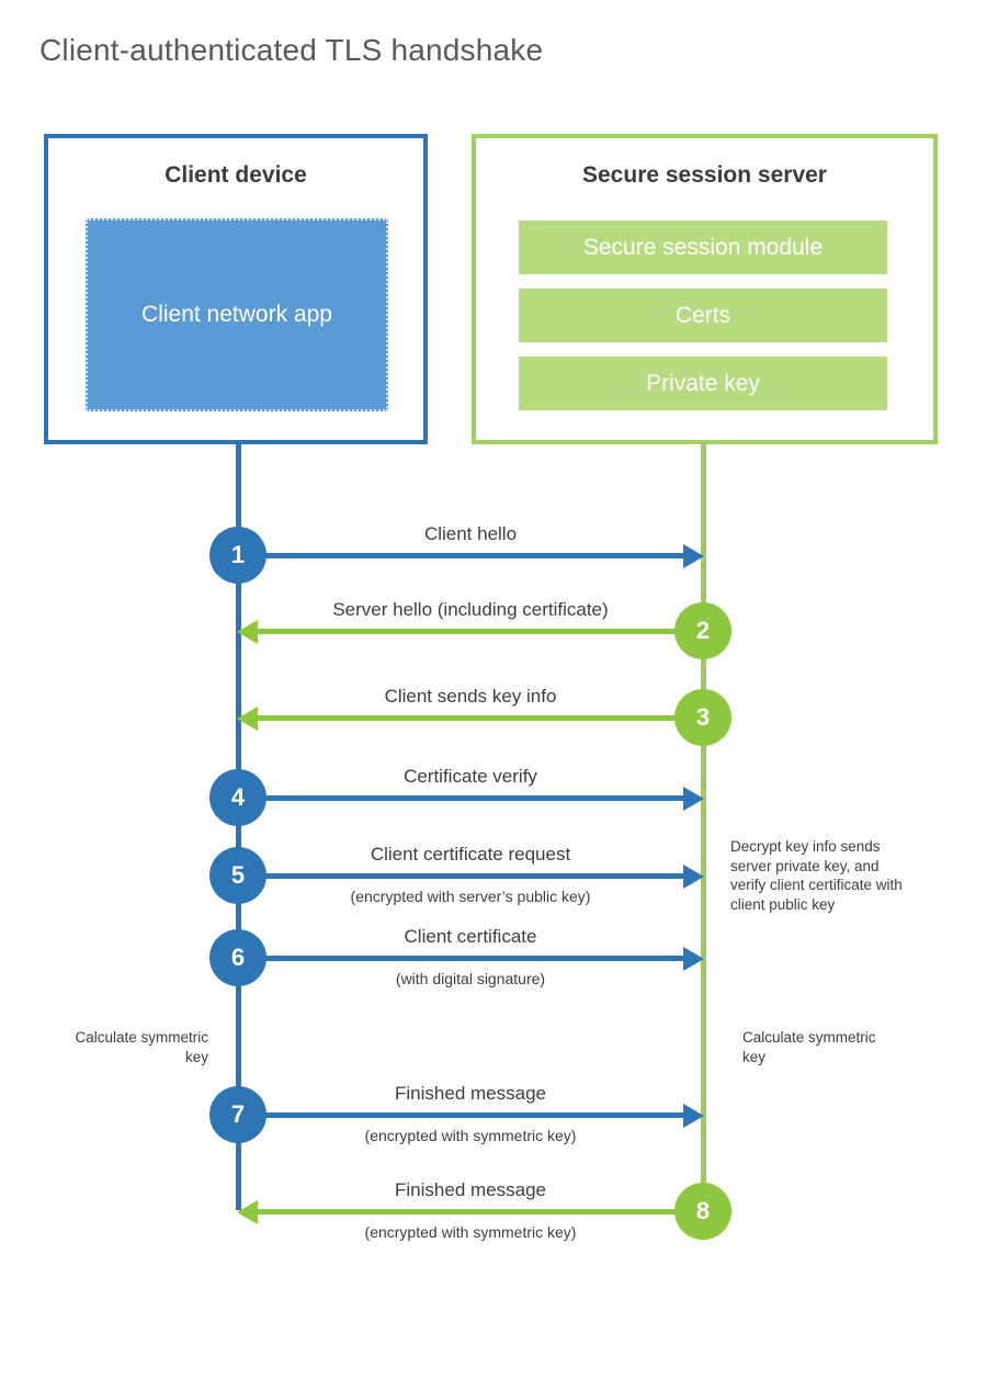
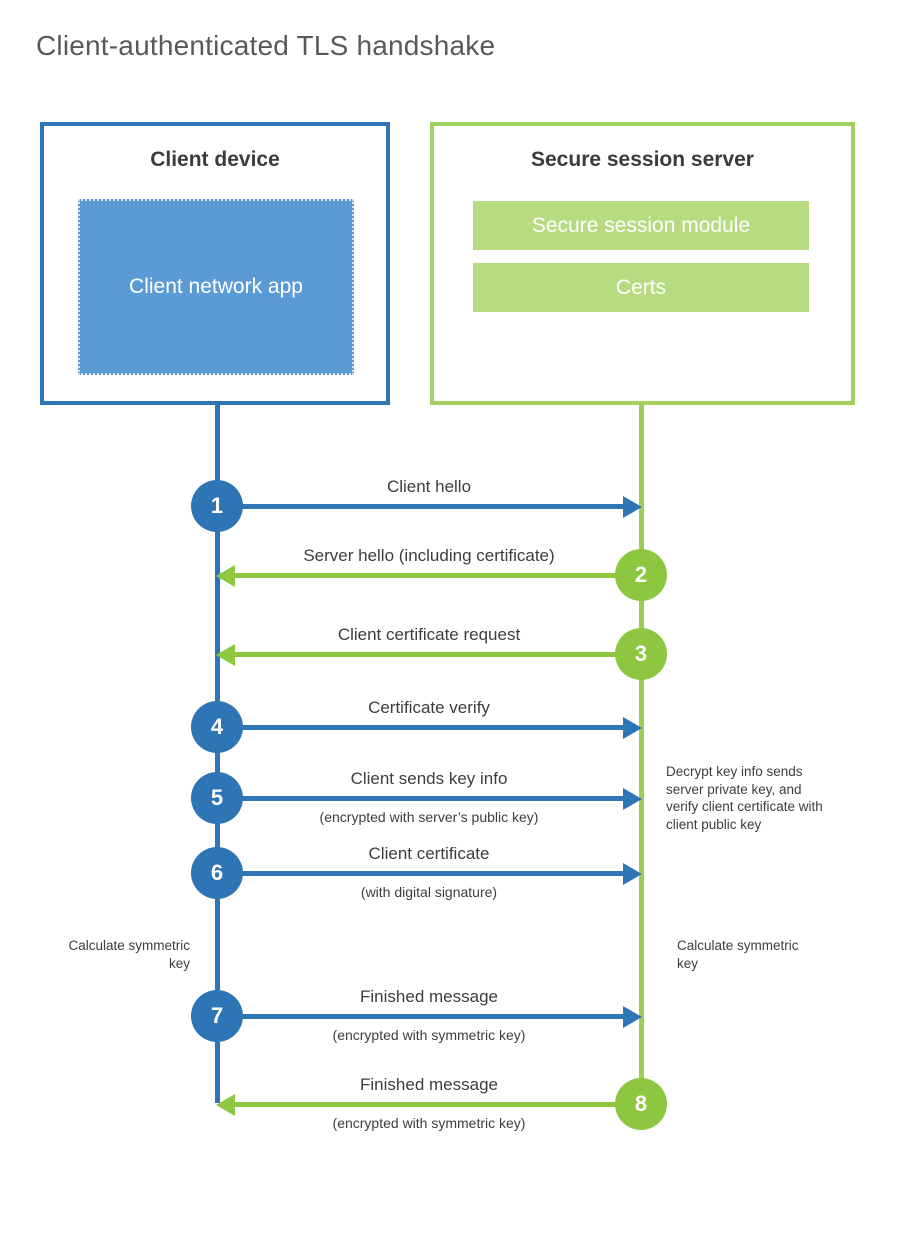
  Client-authenticated TLS handshake
  Client device
  Client network app
  Secure session server
  Secure session module
  Certs
- Private key
  1
  Client hello
  2
  Server hello (including certificate)
  3
- Client sends key info
+ Client certificate request
  4
  Certificate verify
  5
- Client certificate request
+ Client sends key info
  (encrypted with server’s public key)
  6
  Client certificate
  (with digital signature)
  7
  Finished message
  (encrypted with symmetric key)
  8
  Finished message
  (encrypted with symmetric key)
  Decrypt key info sends server private key, and verify client certificate with client public key
  Calculate symmetric key
  Calculate symmetric key
